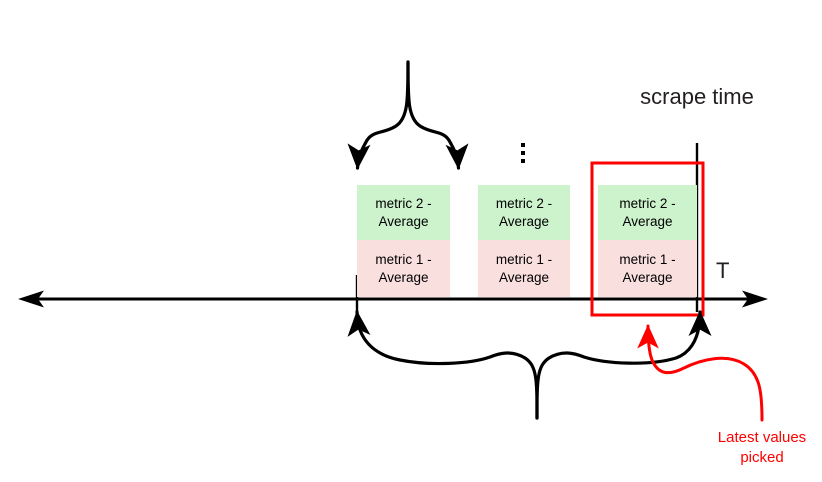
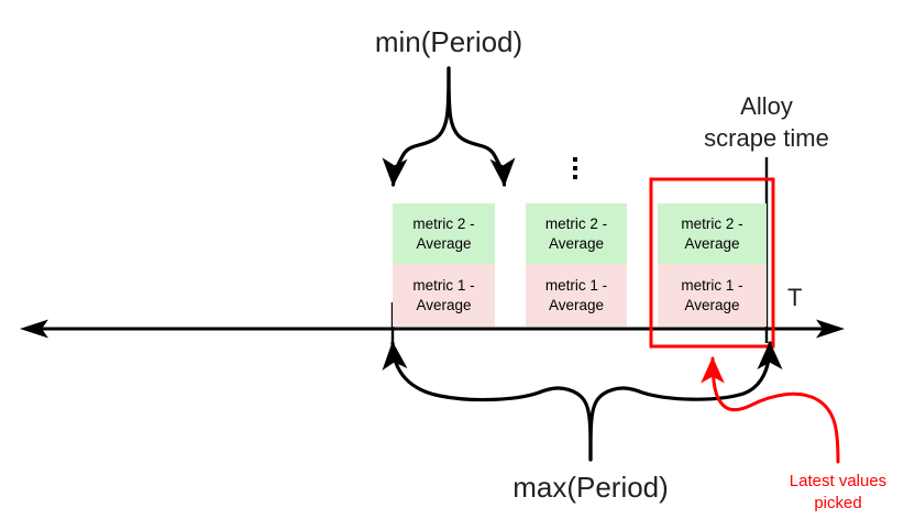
  metric 2 -
  Average
  metric 1 -
  Average
  metric 2 -
  Average
  metric 1 -
  Average
  metric 2 -
  Average
  metric 1 -
  Average
+ min(Period)
+ max(Period)
+ Alloy
  scrape time
  Latest values
  picked
  T
